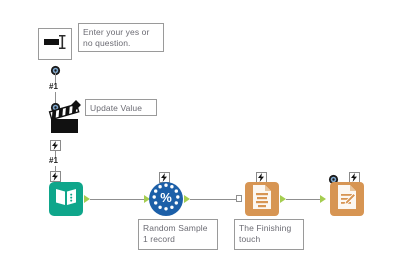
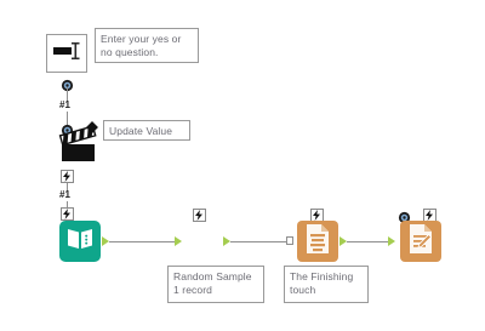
  #1
  #1
- %
  Enter your yes or
  no question.
  Update Value
  Random Sample
  1 record
  The Finishing
  touch
